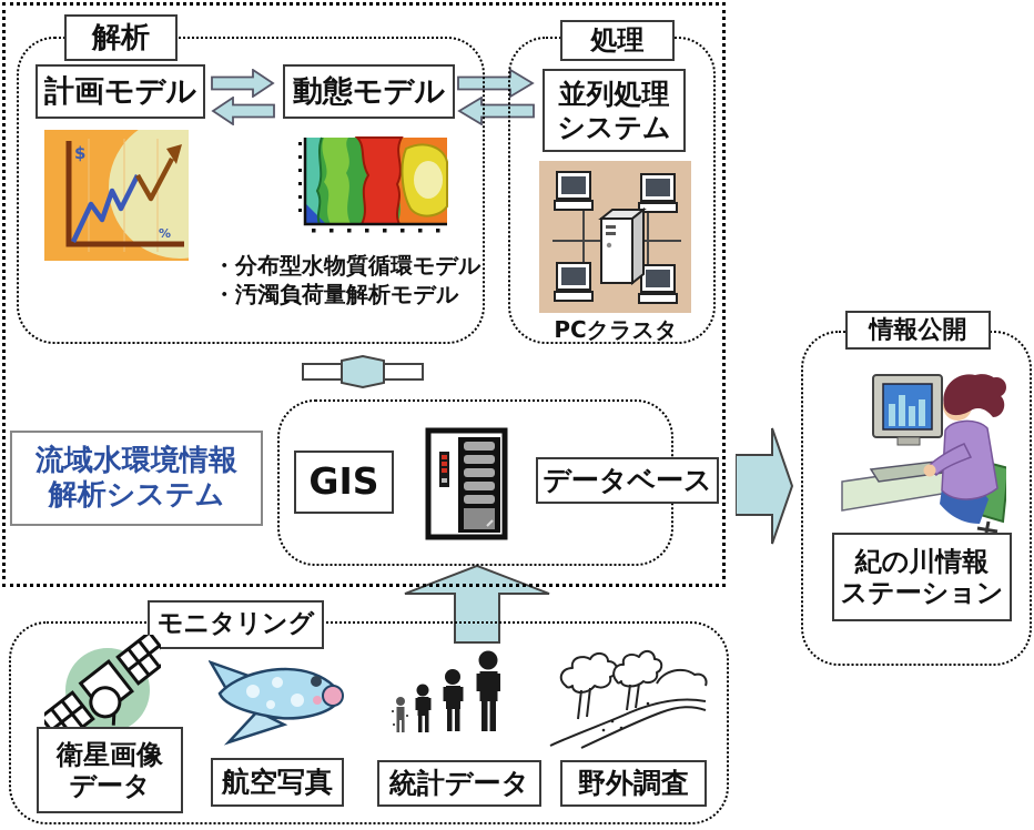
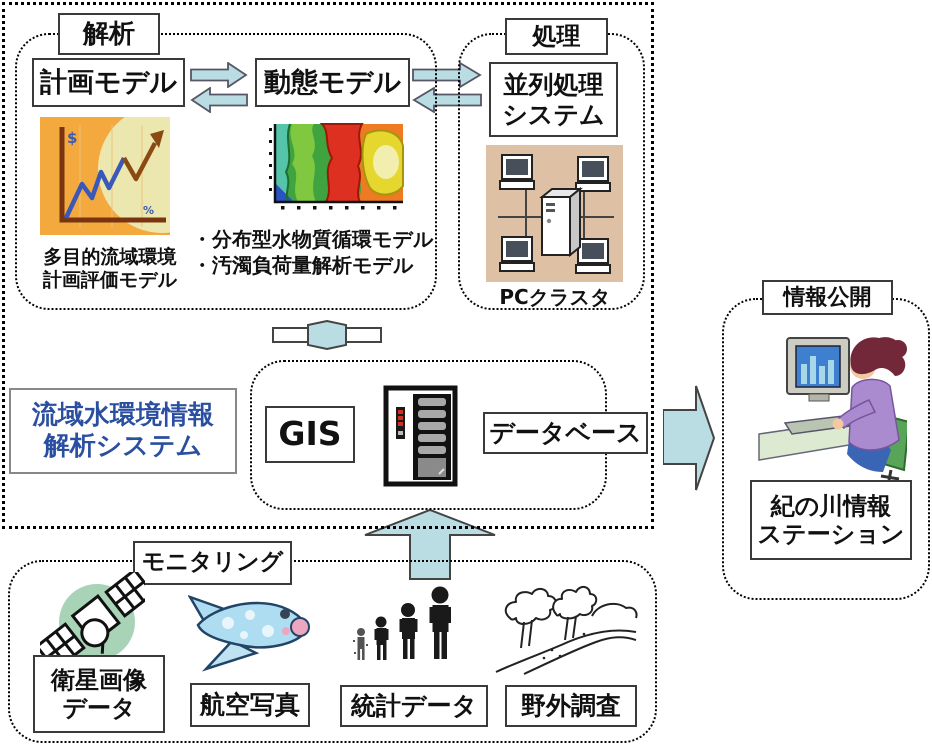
  解析
  処理
  モニタリング
  情報公開
  計画モデル
  動態モデル
  $
  %
  ・分布型水物質循環モデル
  ・汚濁負荷量解析モデル
+ 多目的流域環境
+ 計画評価モデル
  並列処理
  システム
  PCクラスタ
  流域水環境情報
  解析システム
  GIS
  データベース
  紀の川情報
  ステーション
  衛星画像
  データ
  航空写真
  統計データ
  野外調査
